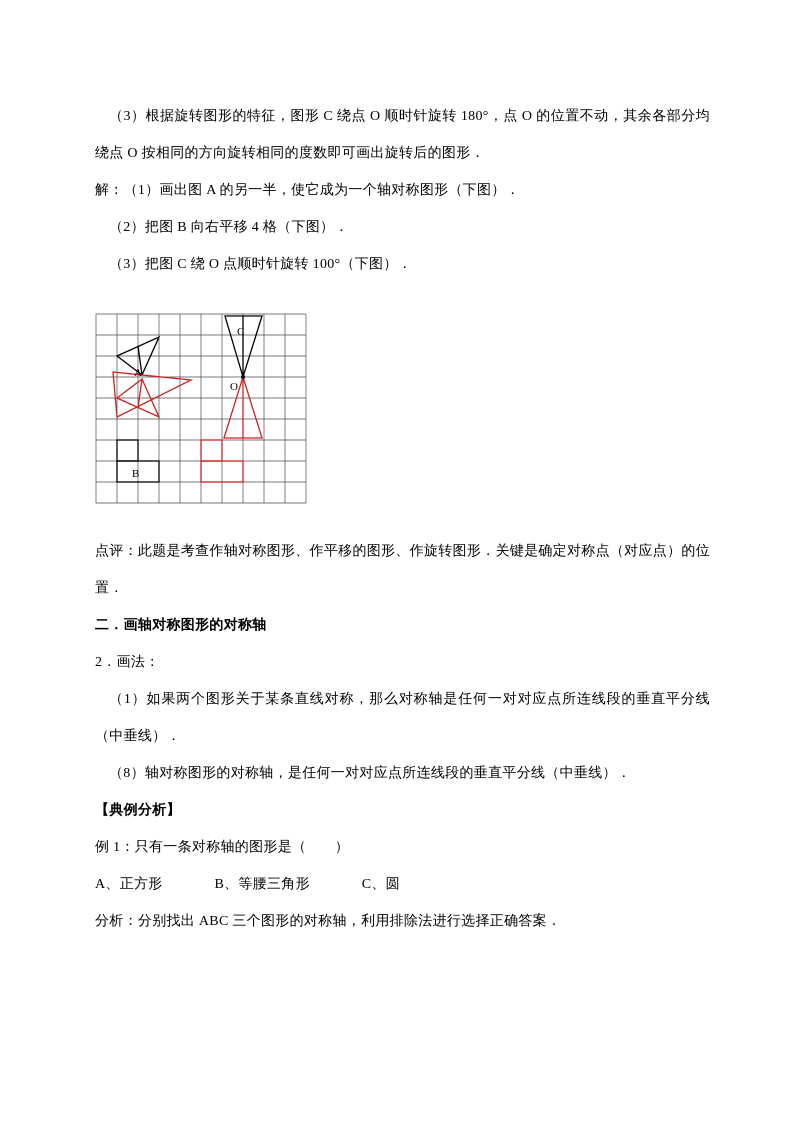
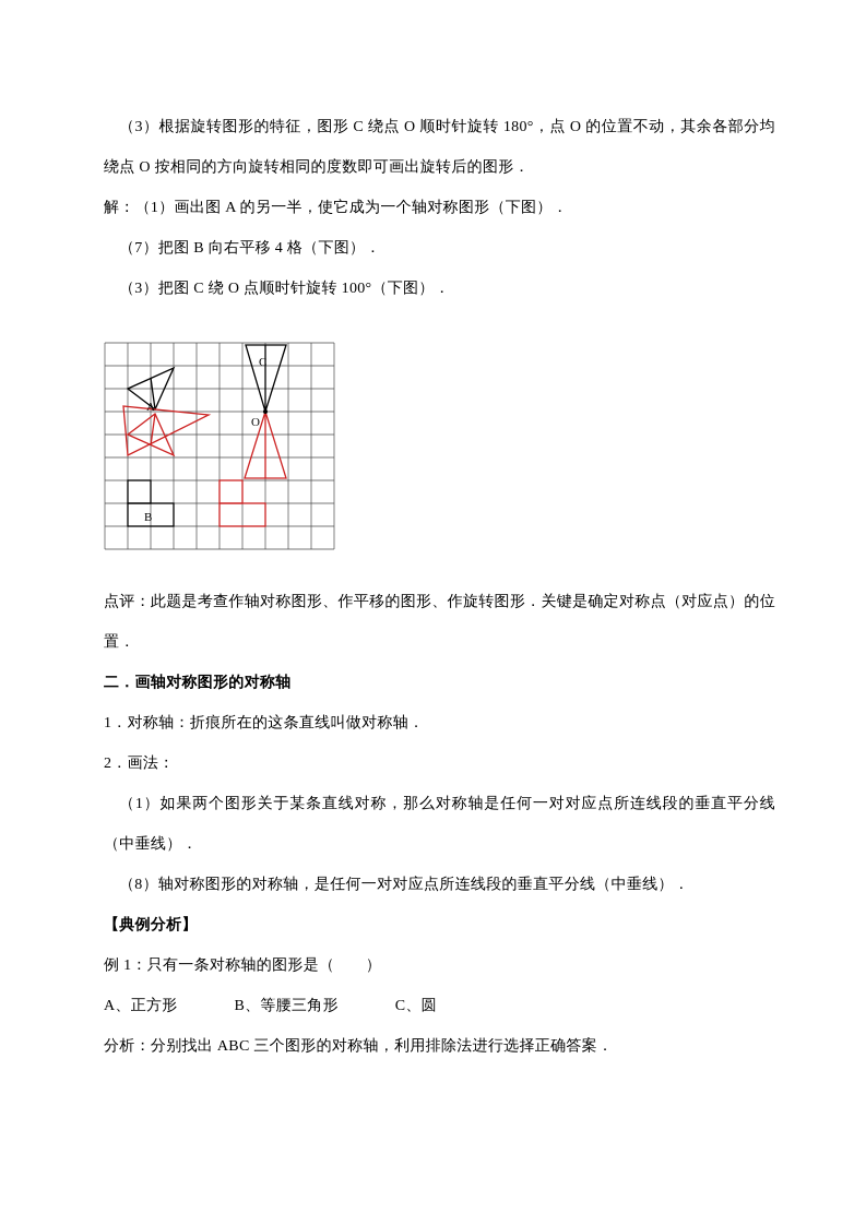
  （3）根据旋转图形的特征，图形 C 绕点 O 顺时针旋转 180°，点 O 的位置不动，其余各部分均绕点 O 按相同的方向旋转相同的度数即可画出旋转后的图形．
  解：（1）画出图 A 的另一半，使它成为一个轴对称图形（下图）．
- （2）把图 B 向右平移 4 格（下图）．
+ （7）把图 B 向右平移 4 格（下图）．
  （3）把图 C 绕 O 点顺时针旋转 100°（下图）．
  A
  B
  C
  O
  点评：此题是考查作轴对称图形、作平移的图形、作旋转图形．关键是确定对称点（对应点）的位置．
  二．画轴对称图形的对称轴
+ 1．对称轴：折痕所在的这条直线叫做对称轴．
  2．画法：
  （1）如果两个图形关于某条直线对称，那么对称轴是任何一对对应点所连线段的垂直平分线（中垂线）．
  （8）轴对称图形的对称轴，是任何一对对应点所连线段的垂直平分线（中垂线）．
  【典例分析】
  例 1：只有一条对称轴的图形是（ ）
  A、正方形 B、等腰三角形 C、圆
  分析：分别找出 ABC 三个图形的对称轴，利用排除法进行选择正确答案．
